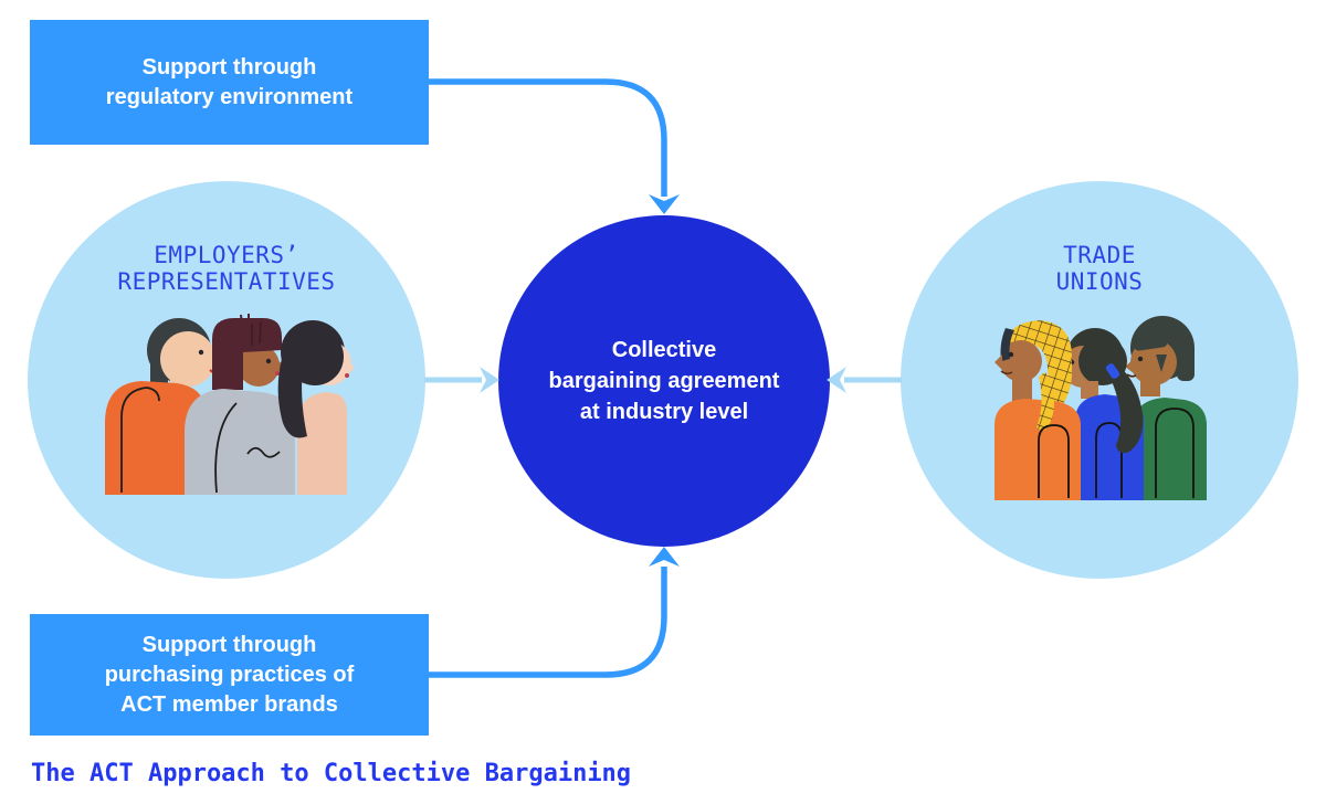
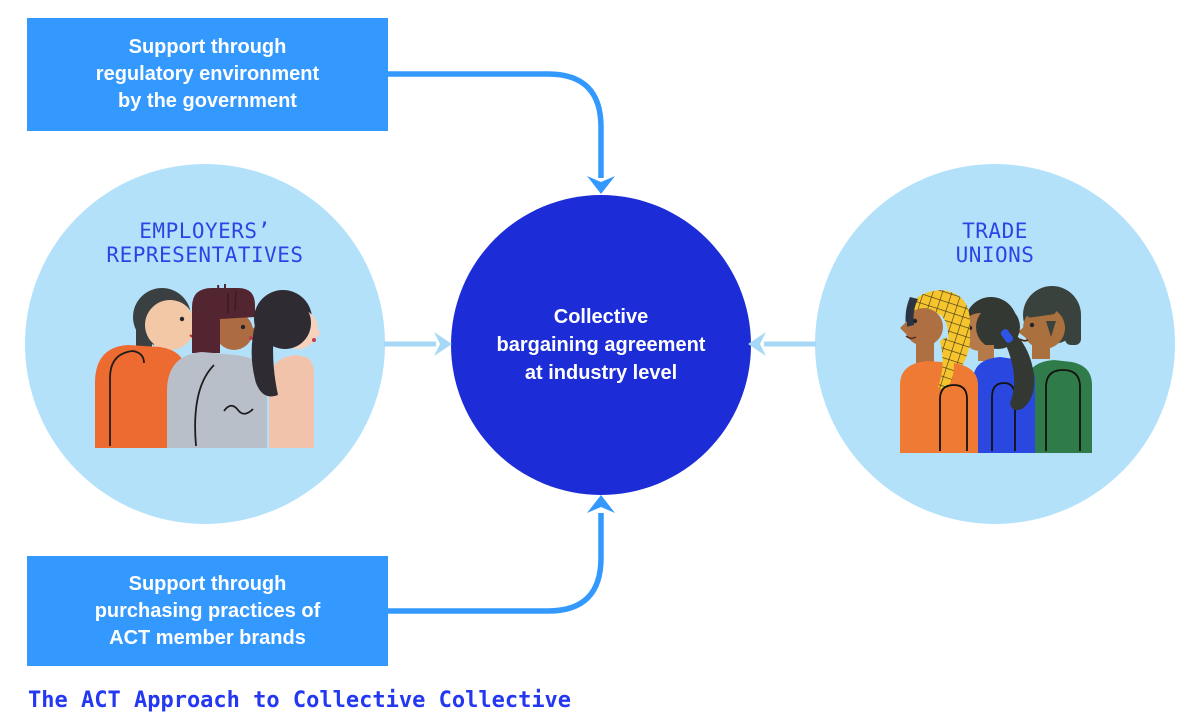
  Support through
  regulatory environment
+ by the government
  Support through
  purchasing practices of
  ACT member brands
  EMPLOYERS’
  REPRESENTATIVES
  TRADE
  UNIONS
  Collective
  bargaining agreement
  at industry level
- The ACT Approach to Collective Bargaining
+ The ACT Approach to Collective Collective
